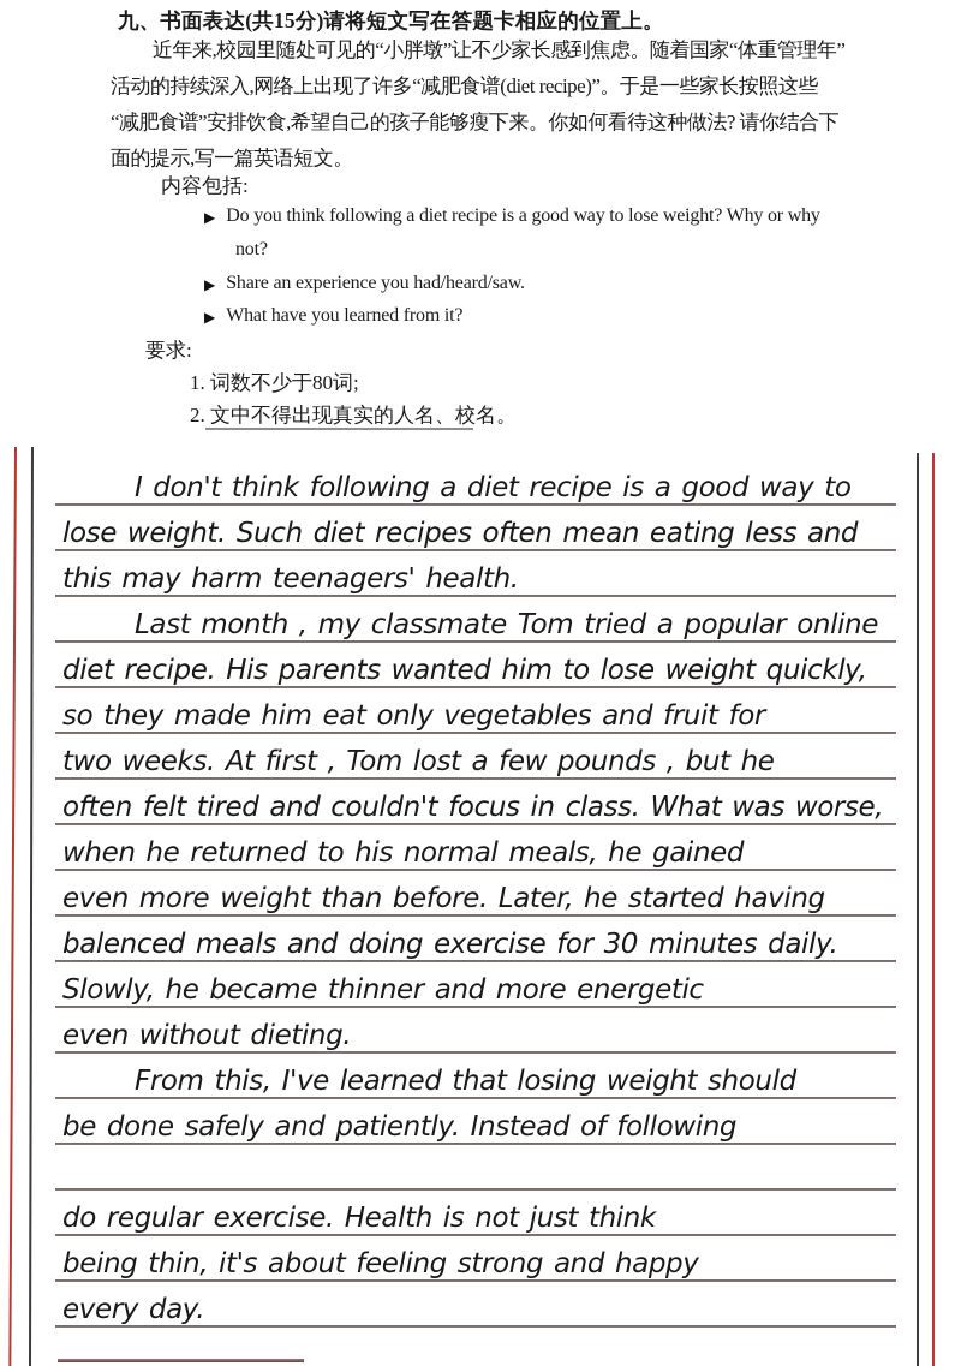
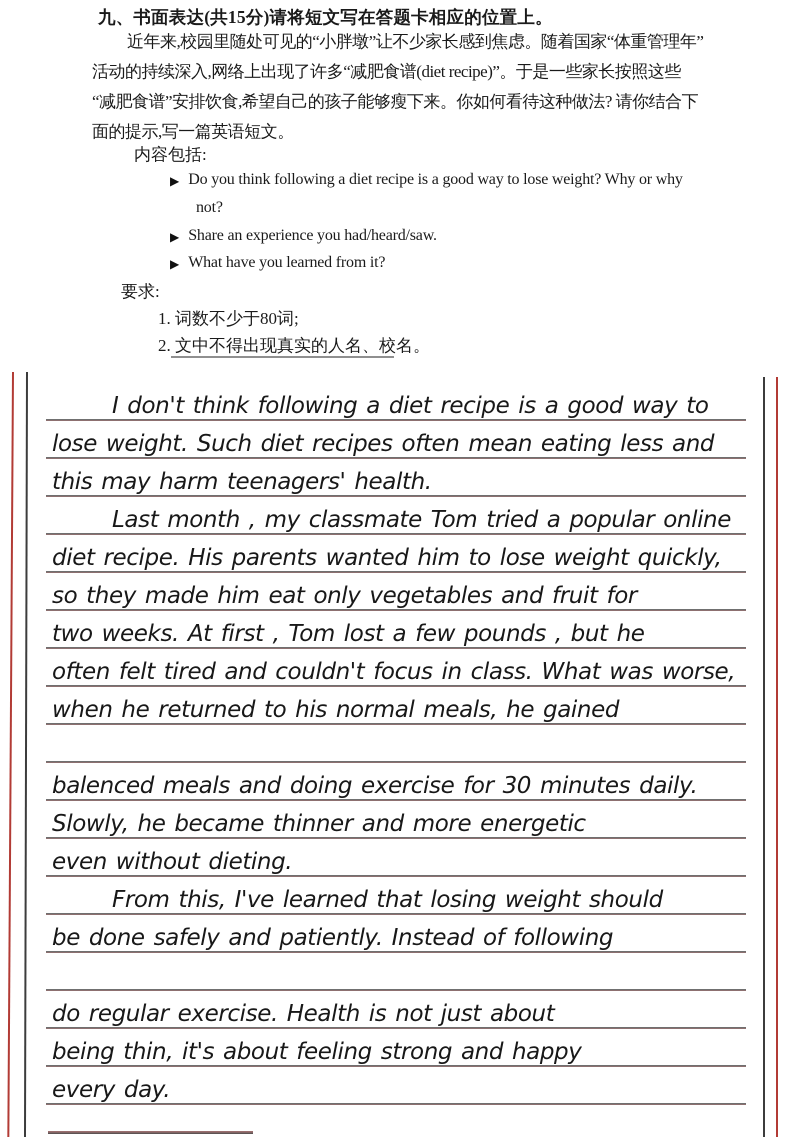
  九、书面表达(共15分)请将短文写在答题卡相应的位置上。
  近年来,校园里随处可见的“小胖墩”让不少家长感到焦虑。随着国家“体重管理年”
  活动的持续深入,网络上出现了许多“减肥食谱(diet recipe)”。于是一些家长按照这些
  “减肥食谱”安排饮食,希望自己的孩子能够瘦下来。你如何看待这种做法? 请你结合下
  面的提示,写一篇英语短文。
  内容包括:
  ▶
  Do you think following a diet recipe is a good way to lose weight? Why or why
  not?
  ▶
  Share an experience you had/heard/saw.
  ▶
  What have you learned from it?
  要求:
  1. 词数不少于80词;
  2. 文中不得出现真实的人名、校名。
  I don't think following a diet recipe is a good way to
  lose weight. Such diet recipes often mean eating less and
  this may harm teenagers' health.
  Last month , my classmate Tom tried a popular online
  diet recipe. His parents wanted him to lose weight quickly,
  so they made him eat only vegetables and fruit for
  two weeks. At first , Tom lost a few pounds , but he
  often felt tired and couldn't focus in class. What was worse,
  when he returned to his normal meals, he gained
- even more weight than before. Later, he started having
  balenced meals and doing exercise for 30 minutes daily.
  Slowly, he became thinner and more energetic
  even without dieting.
  From this, I've learned that losing weight should
  be done safely and patiently. Instead of following
- do regular exercise. Health is not just think
+ do regular exercise. Health is not just about
  being thin, it's about feeling strong and happy
  every day.
